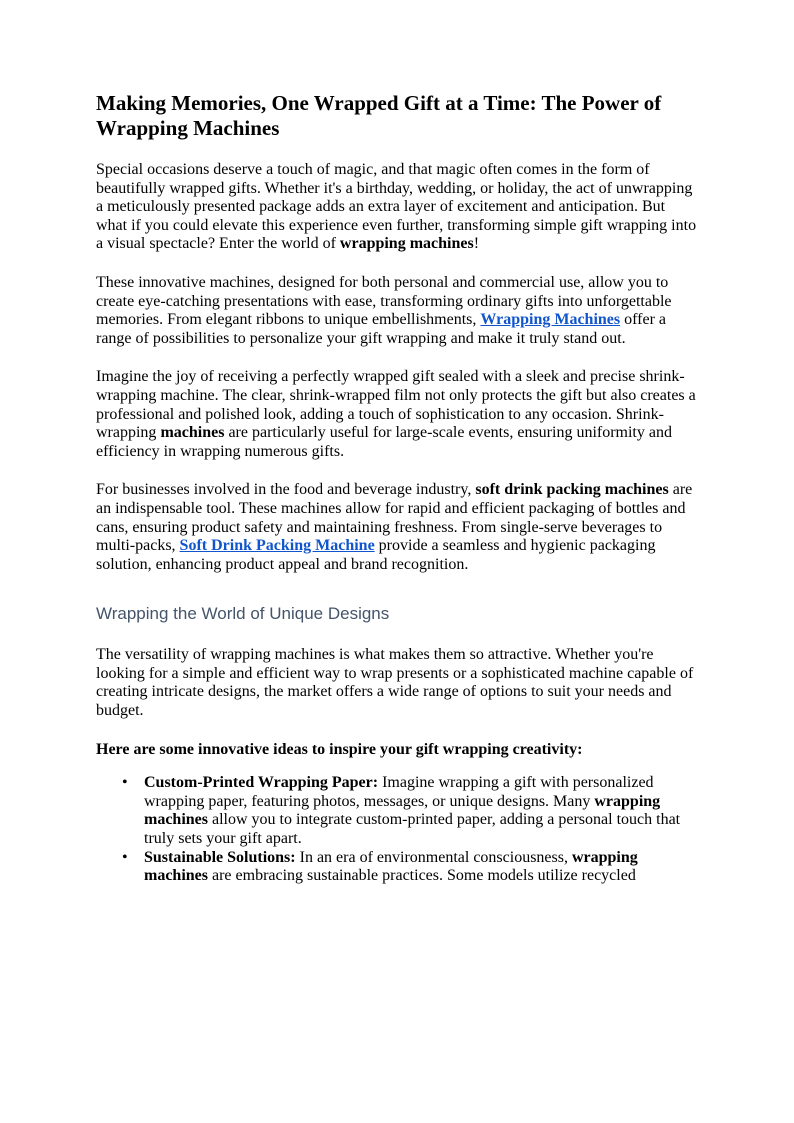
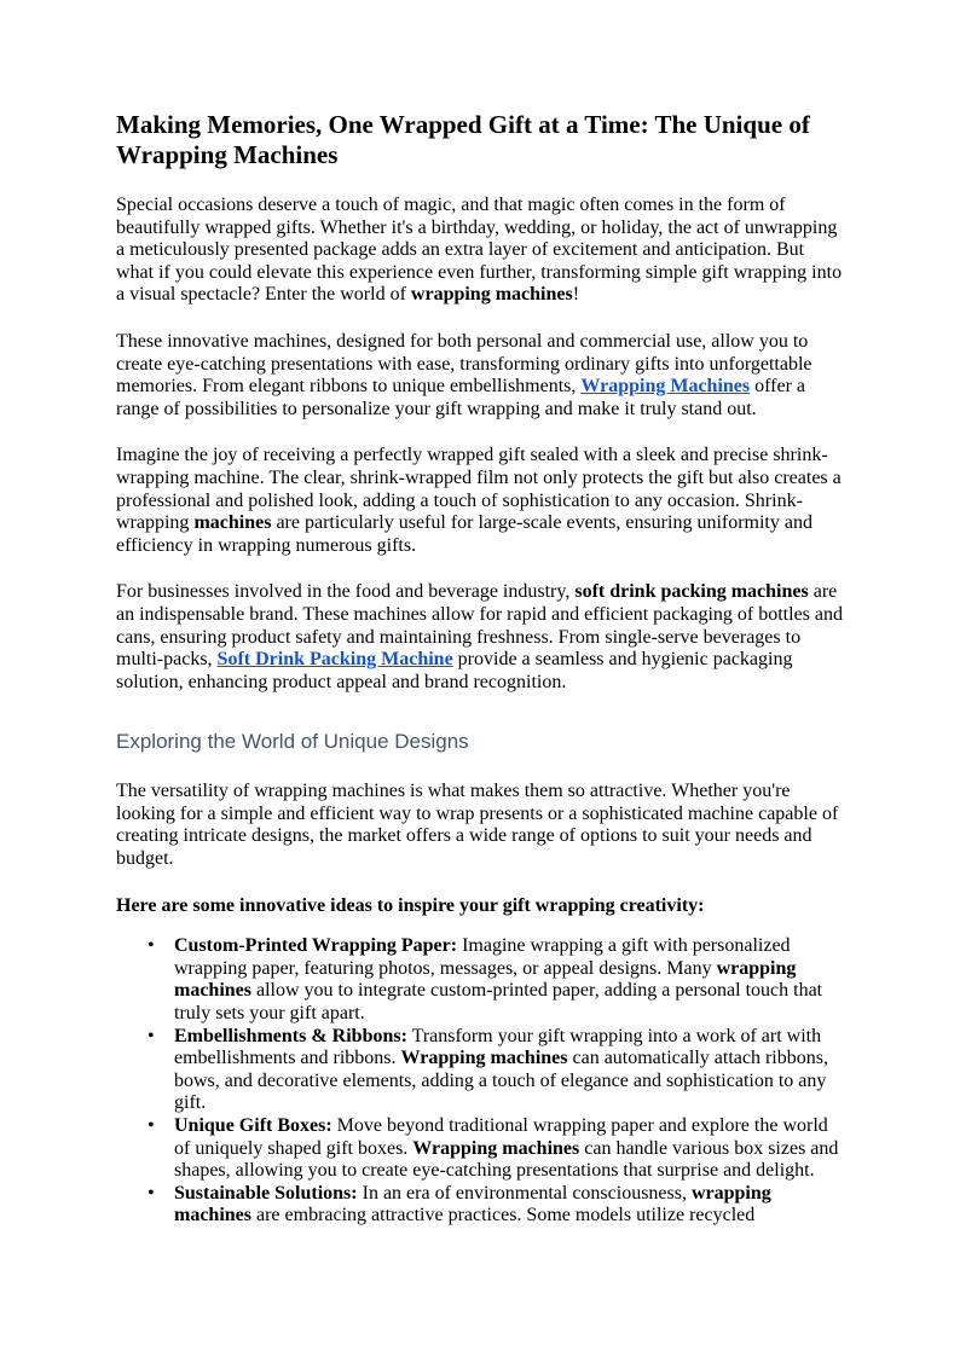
- Making Memories, One Wrapped Gift at a Time: The Power of Wrapping Machines
+ Making Memories, One Wrapped Gift at a Time: The Unique of Wrapping Machines
  Special occasions deserve a touch of magic, and that magic often comes in the form of beautifully wrapped gifts. Whether it's a birthday, wedding, or holiday, the act of unwrapping a meticulously presented package adds an extra layer of excitement and anticipation. But what if you could elevate this experience even further, transforming simple gift wrapping into a visual spectacle? Enter the world of wrapping machines!
  These innovative machines, designed for both personal and commercial use, allow you to create eye-catching presentations with ease, transforming ordinary gifts into unforgettable memories. From elegant ribbons to unique embellishments, Wrapping Machines offer a range of possibilities to personalize your gift wrapping and make it truly stand out.
  Imagine the joy of receiving a perfectly wrapped gift sealed with a sleek and precise shrink-wrapping machine. The clear, shrink-wrapped film not only protects the gift but also creates a professional and polished look, adding a touch of sophistication to any occasion. Shrink-wrapping machines are particularly useful for large-scale events, ensuring uniformity and efficiency in wrapping numerous gifts.
- For businesses involved in the food and beverage industry, soft drink packing machines are an indispensable tool. These machines allow for rapid and efficient packaging of bottles and cans, ensuring product safety and maintaining freshness. From single-serve beverages to multi-packs, Soft Drink Packing Machine provide a seamless and hygienic packaging solution, enhancing product appeal and brand recognition.
+ For businesses involved in the food and beverage industry, soft drink packing machines are an indispensable brand. These machines allow for rapid and efficient packaging of bottles and cans, ensuring product safety and maintaining freshness. From single-serve beverages to multi-packs, Soft Drink Packing Machine provide a seamless and hygienic packaging solution, enhancing product appeal and brand recognition.
- Wrapping the World of Unique Designs
+ Exploring the World of Unique Designs
  The versatility of wrapping machines is what makes them so attractive. Whether you're looking for a simple and efficient way to wrap presents or a sophisticated machine capable of creating intricate designs, the market offers a wide range of options to suit your needs and budget.
  Here are some innovative ideas to inspire your gift wrapping creativity:
- Custom-Printed Wrapping Paper: Imagine wrapping a gift with personalized wrapping paper, featuring photos, messages, or unique designs. Many wrapping machines allow you to integrate custom-printed paper, adding a personal touch that truly sets your gift apart.
+ Custom-Printed Wrapping Paper: Imagine wrapping a gift with personalized wrapping paper, featuring photos, messages, or appeal designs. Many wrapping machines allow you to integrate custom-printed paper, adding a personal touch that truly sets your gift apart.
+ Embellishments & Ribbons: Transform your gift wrapping into a work of art with embellishments and ribbons. Wrapping machines can automatically attach ribbons, bows, and decorative elements, adding a touch of elegance and sophistication to any gift.
+ Unique Gift Boxes: Move beyond traditional wrapping paper and explore the world of uniquely shaped gift boxes. Wrapping machines can handle various box sizes and shapes, allowing you to create eye-catching presentations that surprise and delight.
- Sustainable Solutions: In an era of environmental consciousness, wrapping machines are embracing sustainable practices. Some models utilize recycled
+ Sustainable Solutions: In an era of environmental consciousness, wrapping machines are embracing attractive practices. Some models utilize recycled
